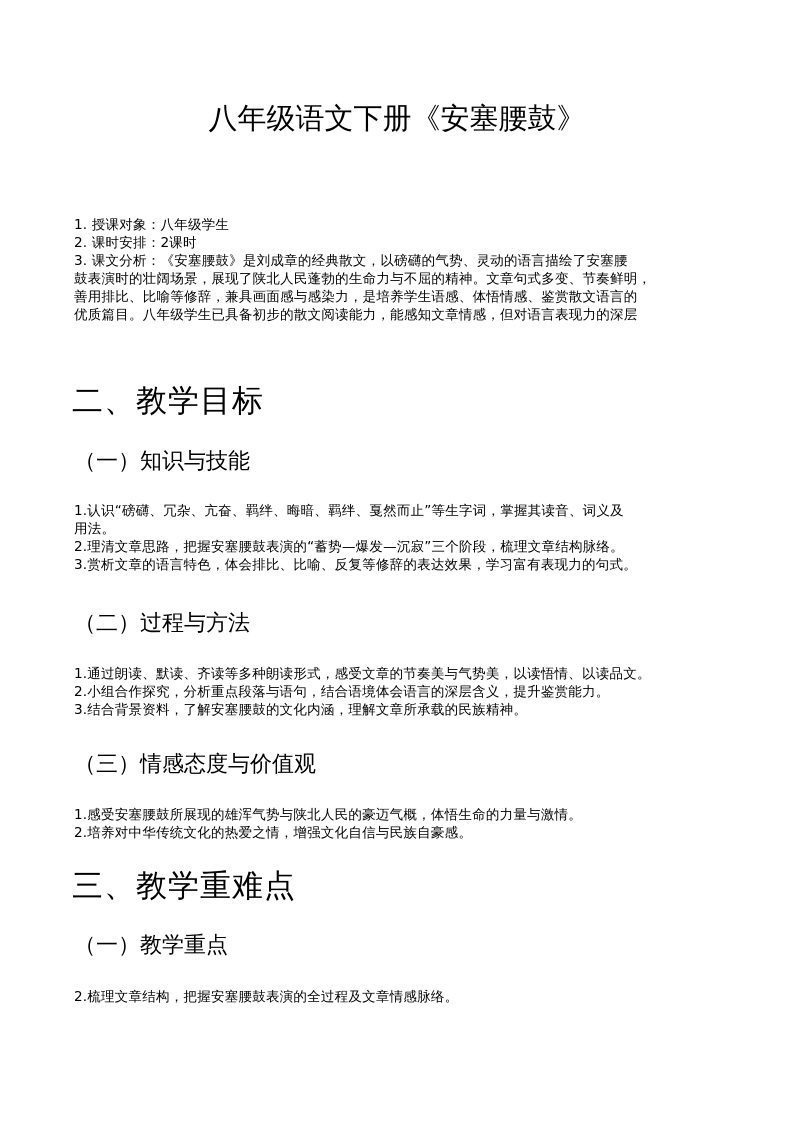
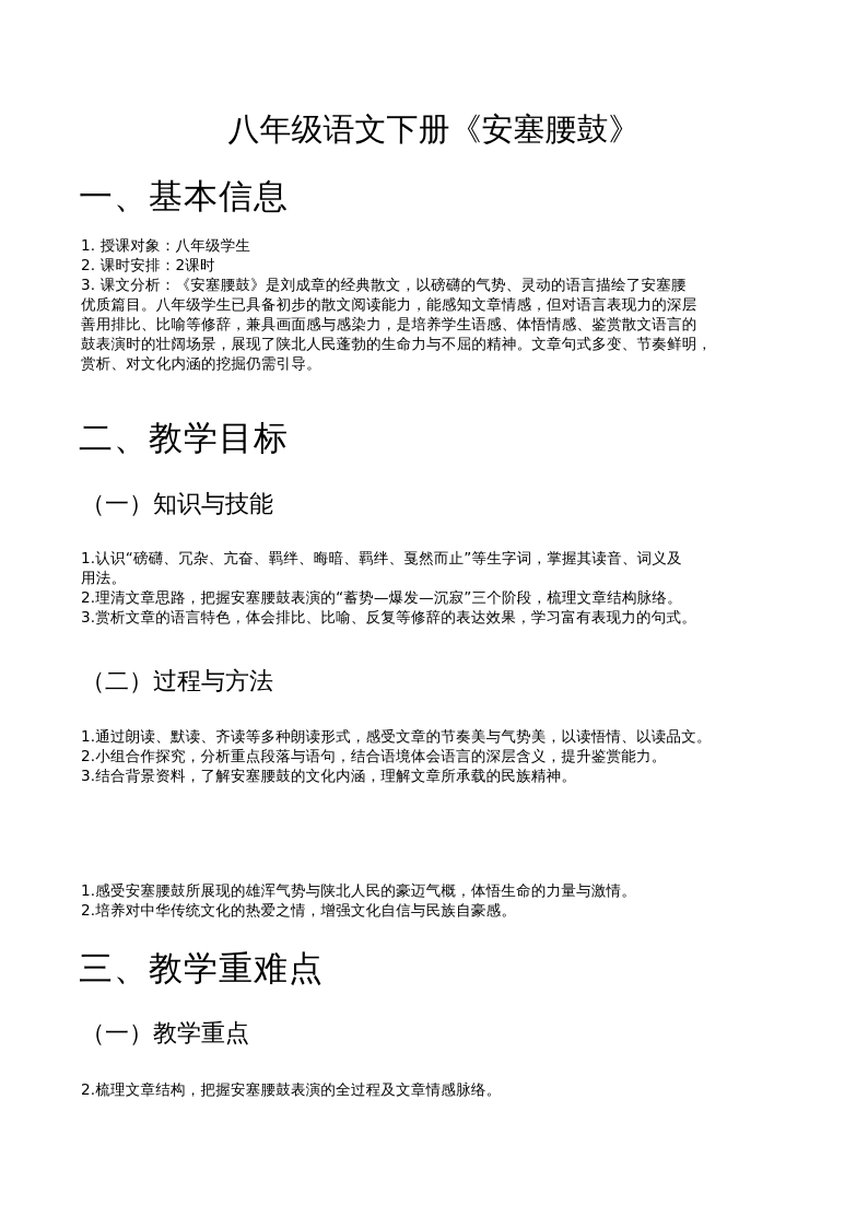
  八年级语文下册《安塞腰鼓》
+ 一、基本信息
  1. 授课对象：八年级学生
  2. 课时安排：2课时
  3. 课文分析：《安塞腰鼓》是刘成章的经典散文，以磅礴的气势、灵动的语言描绘了安塞腰
- 鼓表演时的壮阔场景，展现了陕北人民蓬勃的生命力与不屈的精神。文章句式多变、节奏鲜明，
+ 优质篇目。八年级学生已具备初步的散文阅读能力，能感知文章情感，但对语言表现力的深层
  善用排比、比喻等修辞，兼具画面感与感染力，是培养学生语感、体悟情感、鉴赏散文语言的
- 优质篇目。八年级学生已具备初步的散文阅读能力，能感知文章情感，但对语言表现力的深层
+ 鼓表演时的壮阔场景，展现了陕北人民蓬勃的生命力与不屈的精神。文章句式多变、节奏鲜明，
+ 赏析、对文化内涵的挖掘仍需引导。
  二、教学目标
  （一）知识与技能
  1.认识“磅礴、冗杂、亢奋、羁绊、晦暗、羁绊、戛然而止”等生字词，掌握其读音、词义及
  用法。
  2.理清文章思路，把握安塞腰鼓表演的“蓄势—爆发—沉寂”三个阶段，梳理文章结构脉络。
  3.赏析文章的语言特色，体会排比、比喻、反复等修辞的表达效果，学习富有表现力的句式。
  （二）过程与方法
  1.通过朗读、默读、齐读等多种朗读形式，感受文章的节奏美与气势美，以读悟情、以读品文。
  2.小组合作探究，分析重点段落与语句，结合语境体会语言的深层含义，提升鉴赏能力。
  3.结合背景资料，了解安塞腰鼓的文化内涵，理解文章所承载的民族精神。
- （三）情感态度与价值观
  1.感受安塞腰鼓所展现的雄浑气势与陕北人民的豪迈气概，体悟生命的力量与激情。
  2.培养对中华传统文化的热爱之情，增强文化自信与民族自豪感。
  三、教学重难点
  （一）教学重点
  2.梳理文章结构，把握安塞腰鼓表演的全过程及文章情感脉络。
